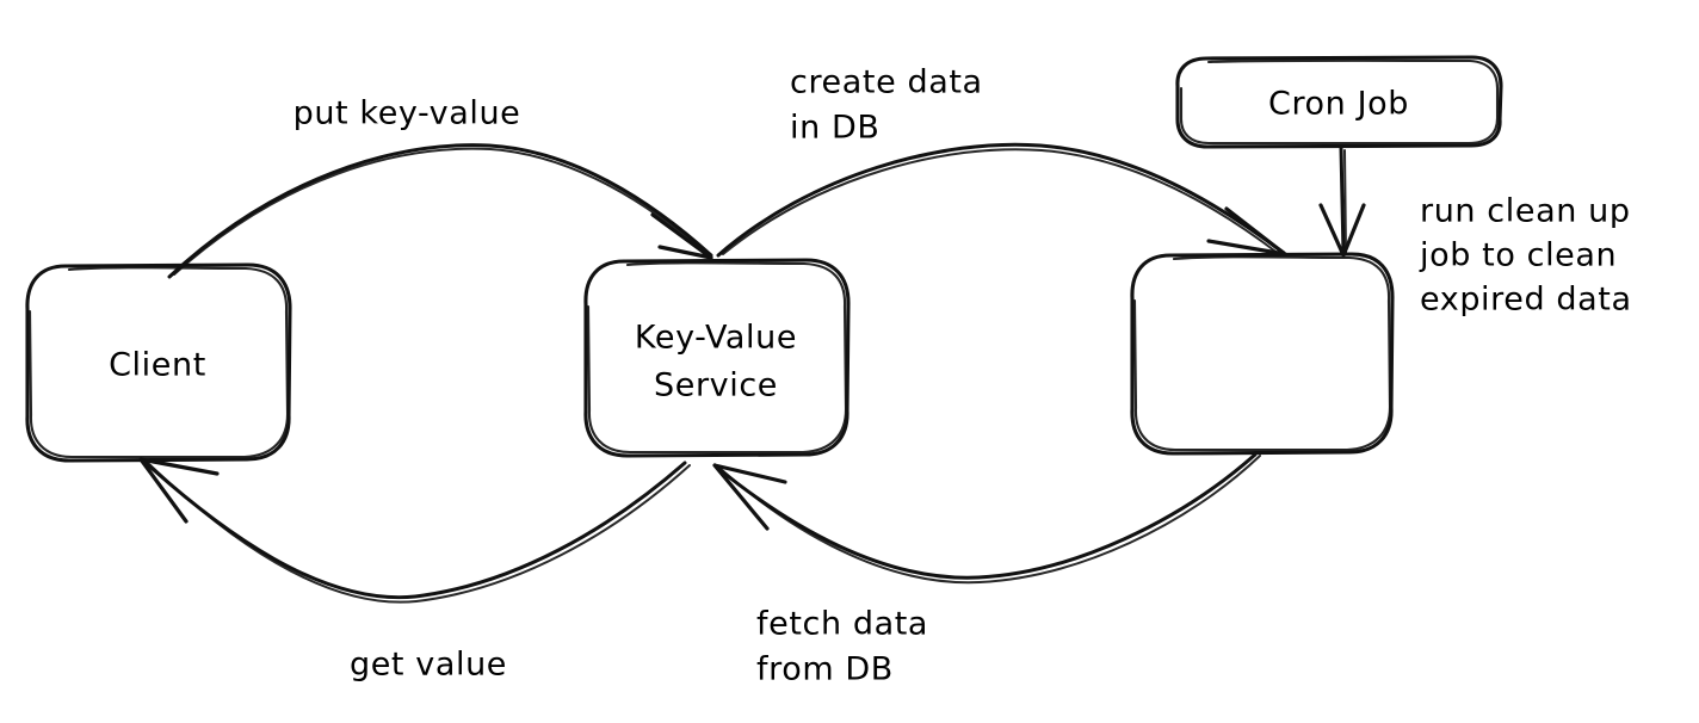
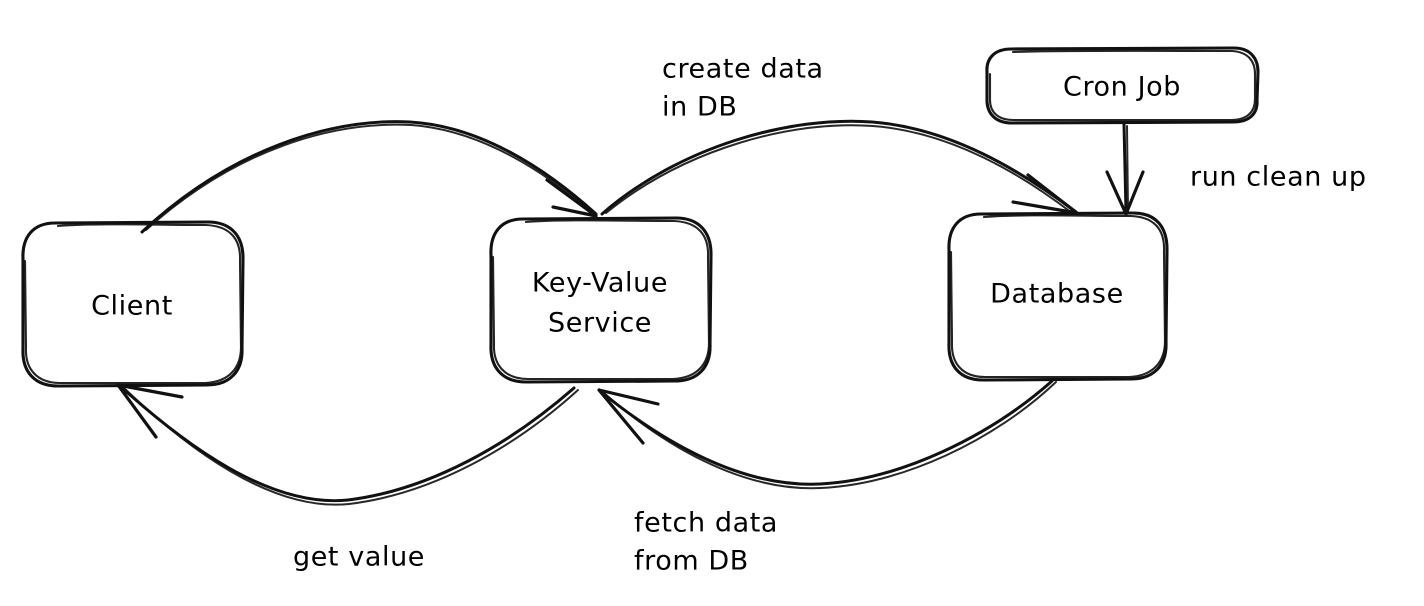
  Client
  Key-Value
  Service
+ Database
  Cron Job
- put key-value
  create data
  in DB
  run clean up
- job to clean
- expired data
  fetch data
  from DB
  get value
